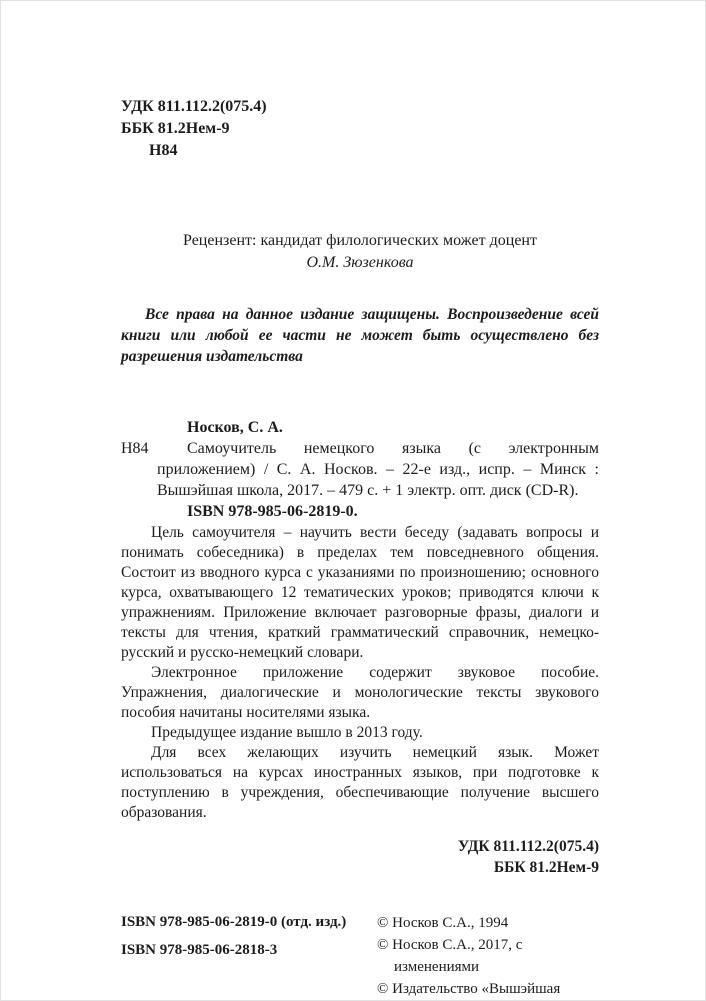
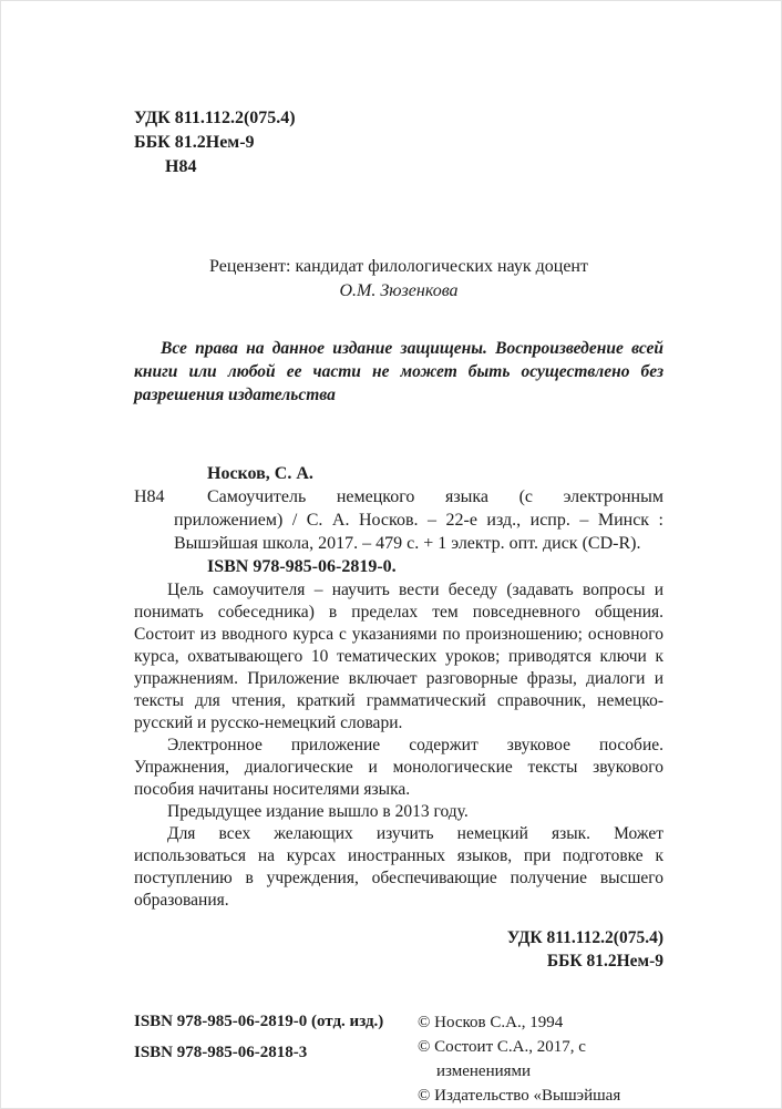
  УДК 811.112.2(075.4)
  ББК 81.2Нем-9
  Н84
- Рецензент: кандидат филологических может доцент
+ Рецензент: кандидат филологических наук доцент
  О.М. Зюзенкова
  Все права на данное издание защищены. Воспроизведение всей книги или любой ее части не может быть осуществлено без разрешения издательства
  Носков, С. А.
  Н84
  Самоучитель немецкого языка (с электронным приложением) / С. А. Носков. – 22-е изд., испр. – Минск : Вышэйшая школа, 2017. – 479 с. + 1 электр. опт. диск (CD-R).
  ISBN 978-985-06-2819-0.
- Цель самоучителя – научить вести беседу (задавать вопросы и понимать собеседника) в пределах тем повседневного общения. Состоит из вводного курса с указаниями по произношению; основного курса, охватывающего 12 тематических уроков; приводятся ключи к упражнениям. Приложение включает разговорные фразы, диалоги и тексты для чтения, краткий грамматический справочник, немецко-русский и русско-немецкий словари.
+ Цель самоучителя – научить вести беседу (задавать вопросы и понимать собеседника) в пределах тем повседневного общения. Состоит из вводного курса с указаниями по произношению; основного курса, охватывающего 10 тематических уроков; приводятся ключи к упражнениям. Приложение включает разговорные фразы, диалоги и тексты для чтения, краткий грамматический справочник, немецко-русский и русско-немецкий словари.
  Электронное приложение содержит звуковое пособие. Упражнения, диалогические и монологические тексты звукового пособия начитаны носителями языка.
  Предыдущее издание вышло в 2013 году.
  Для всех желающих изучить немецкий язык. Может использоваться на курсах иностранных языков, при подготовке к поступлению в учреждения, обеспечивающие получение высшего образования.
  УДК 811.112.2(075.4)
  ББК 81.2Нем-9
  ISBN 978-985-06-2819-0 (отд. изд.)
  ISBN 978-985-06-2818-3
  © Носков С.А., 1994
- © Носков С.А., 2017, с изменениями
+ © Состоит С.А., 2017, с изменениями
